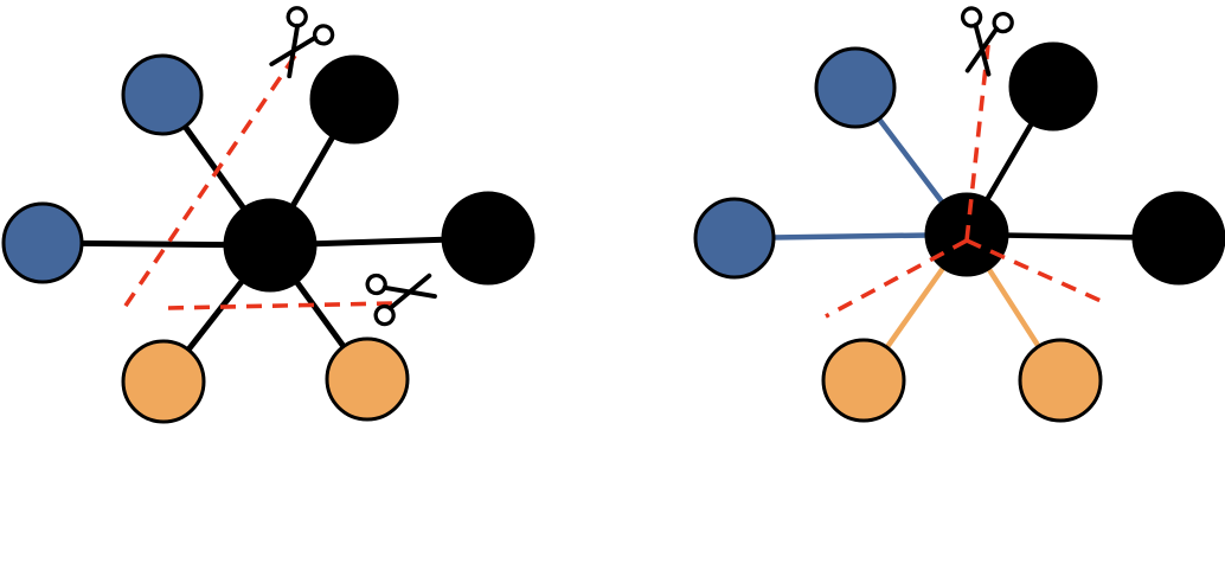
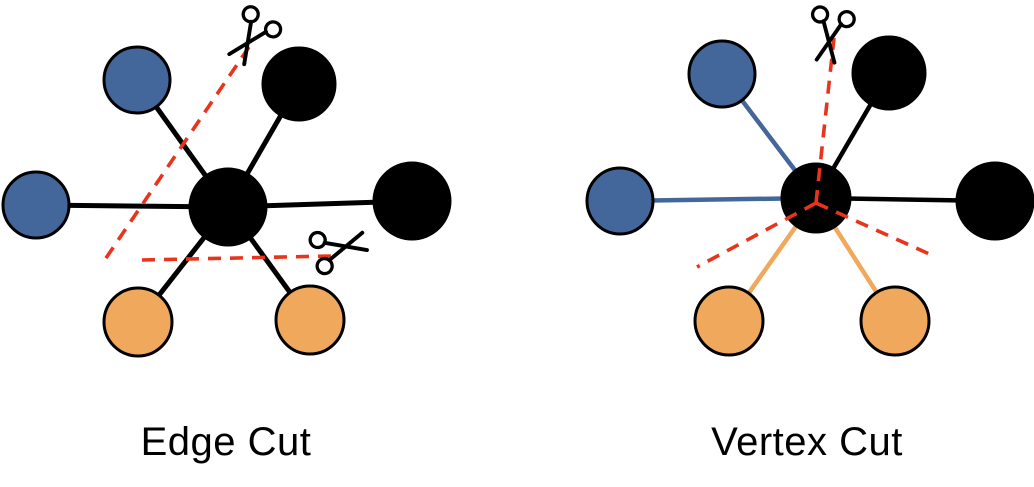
+ Edge Cut
+ Vertex Cut
